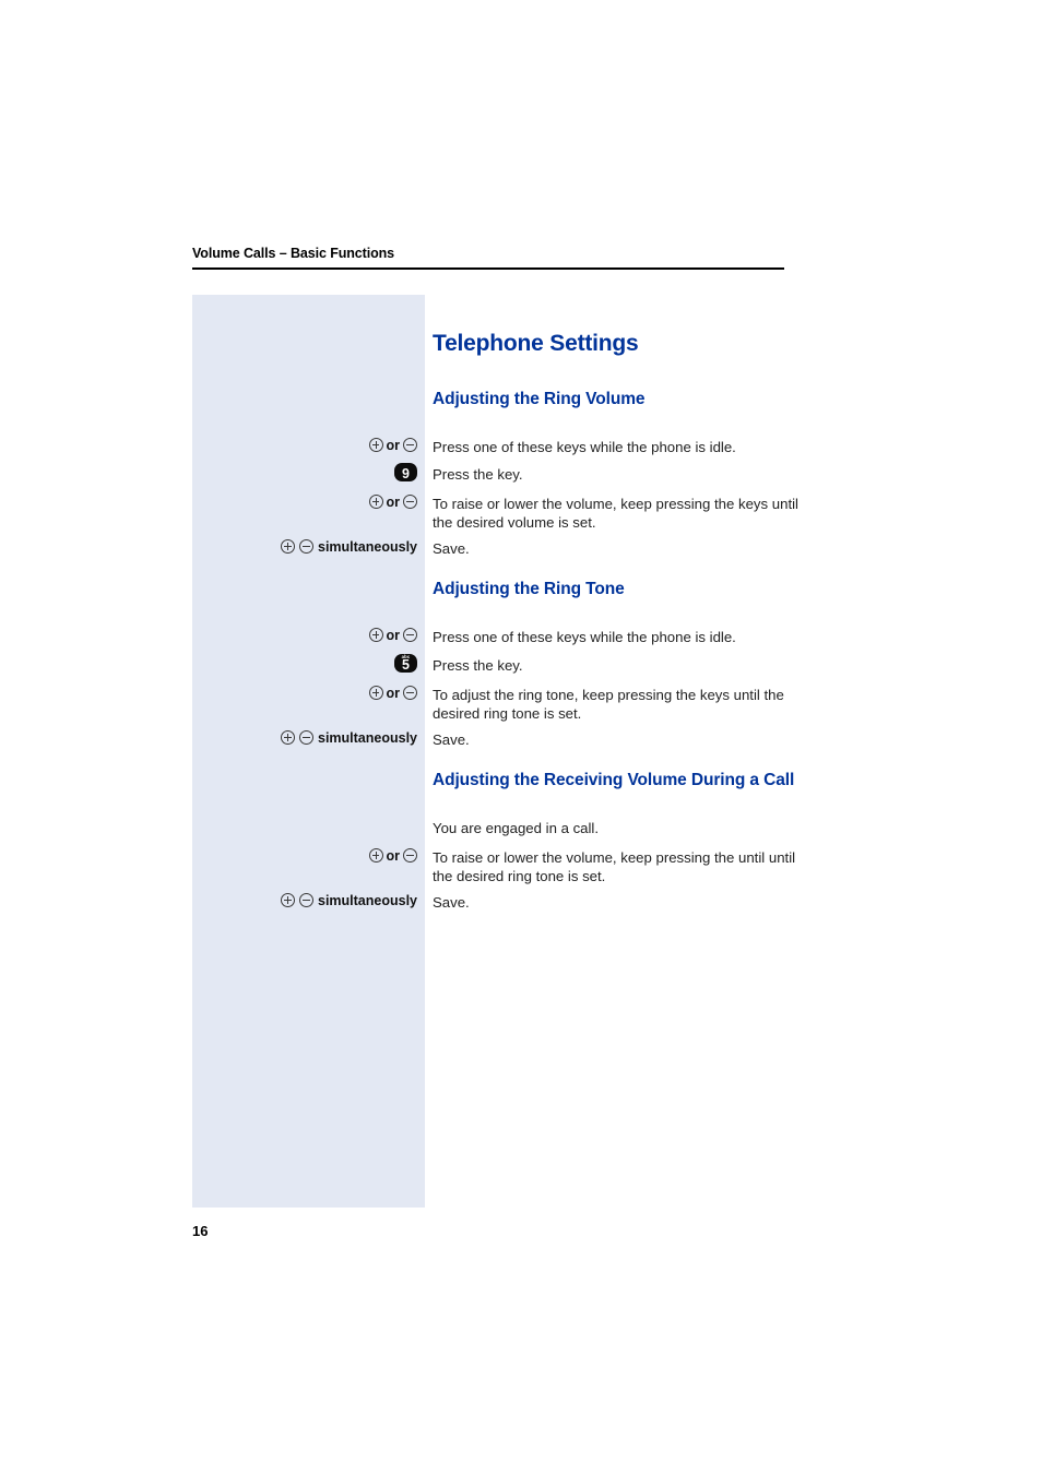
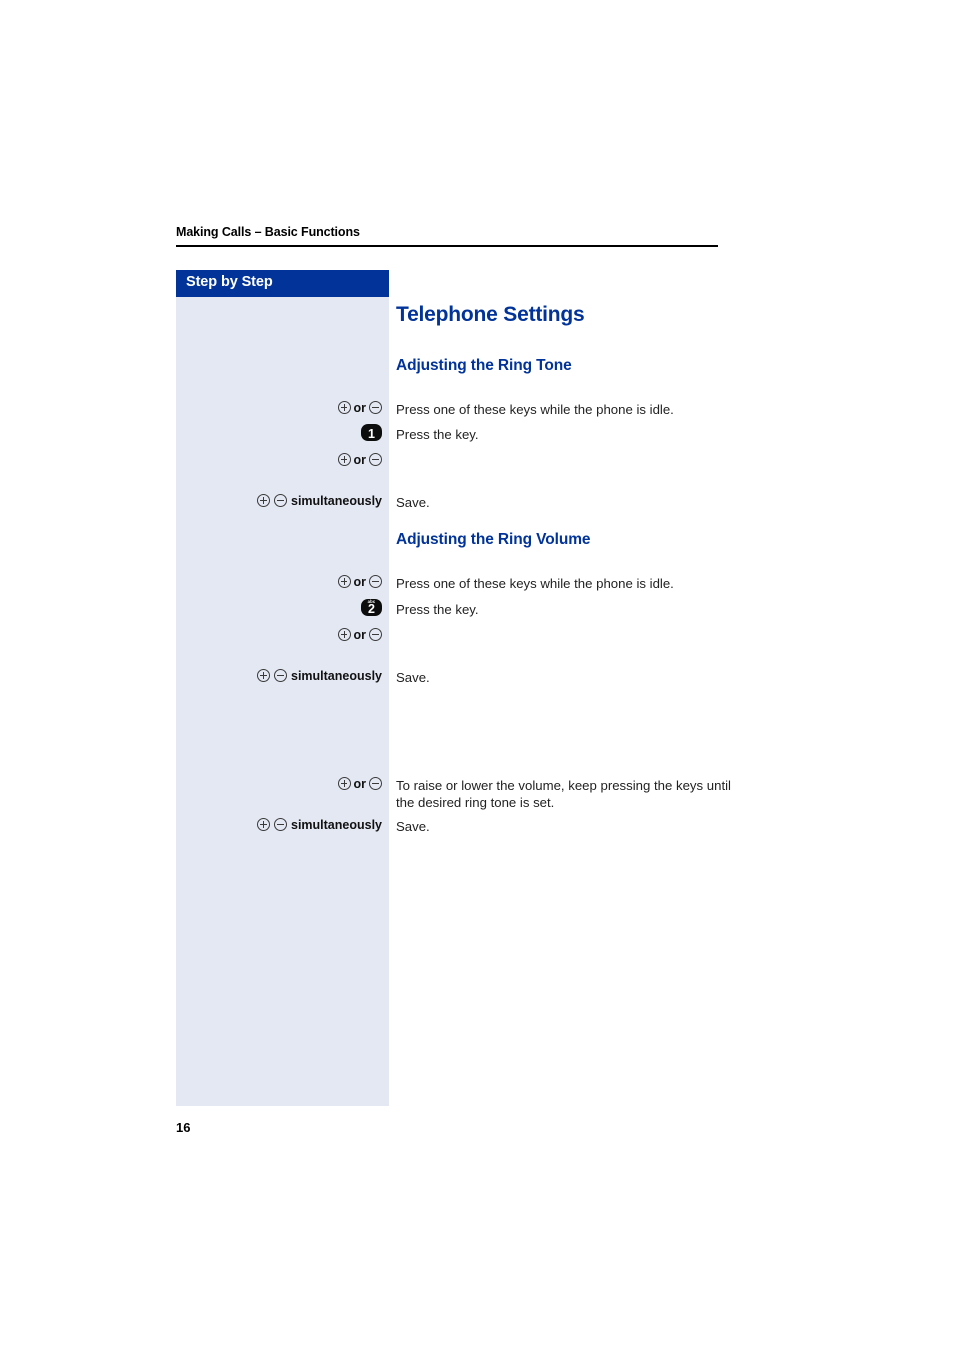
- Volume Calls – Basic Functions
+ Making Calls – Basic Functions
+ Step by Step
  Telephone Settings
- Adjusting the Ring Volume
+ Adjusting the Ring Tone
  or
  Press one of these keys while the phone is idle.
- 9
+ 1
  Press the key.
  or
- To raise or lower the volume, keep pressing the keys until the desired volume is set.
  simultaneously
  Save.
- Adjusting the Ring Tone
+ Adjusting the Ring Volume
  or
  Press one of these keys while the phone is idle.
- 5
+ 2
  Press the key.
  or
- To adjust the ring tone, keep pressing the keys until the desired ring tone is set.
  simultaneously
  Save.
- Adjusting the Receiving Volume During a Call
- You are engaged in a call.
  or
- To raise or lower the volume, keep pressing the until until the desired ring tone is set.
+ To raise or lower the volume, keep pressing the keys until the desired ring tone is set.
  simultaneously
  Save.
  16
